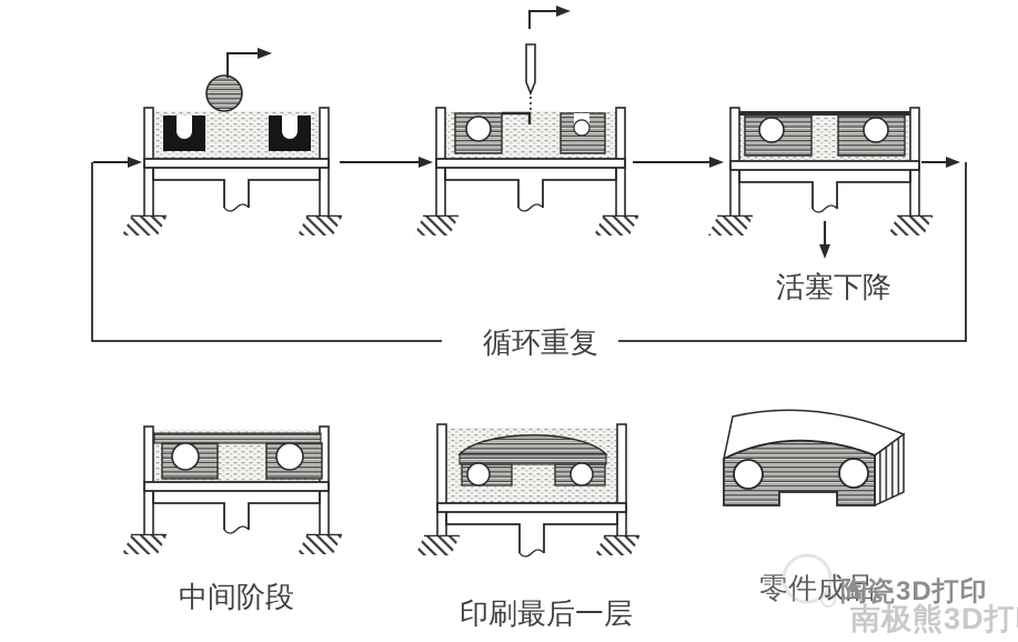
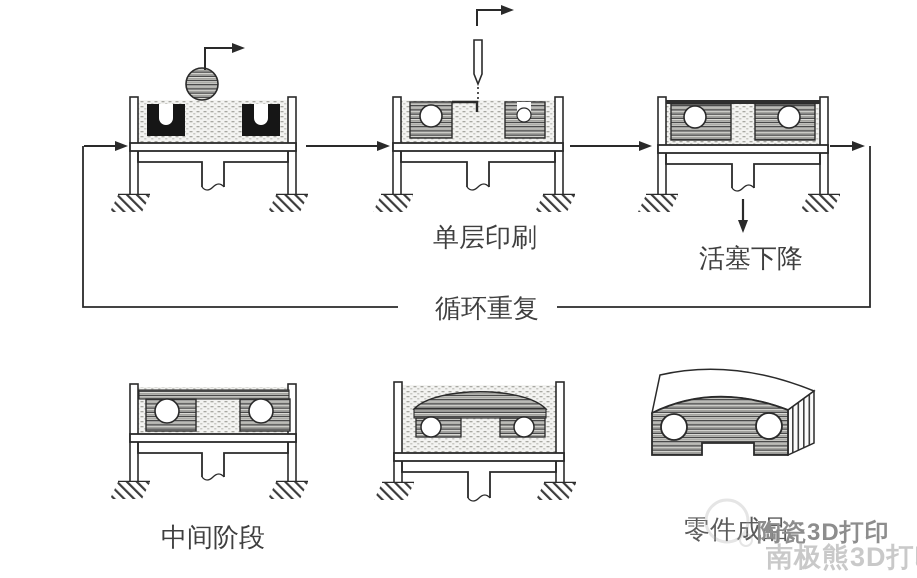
+ 单层印刷
  活塞下降
  循环重复
  中间阶段
- 印刷最后一层
  零件成品
  陶瓷3D打印
  南极熊3D打
